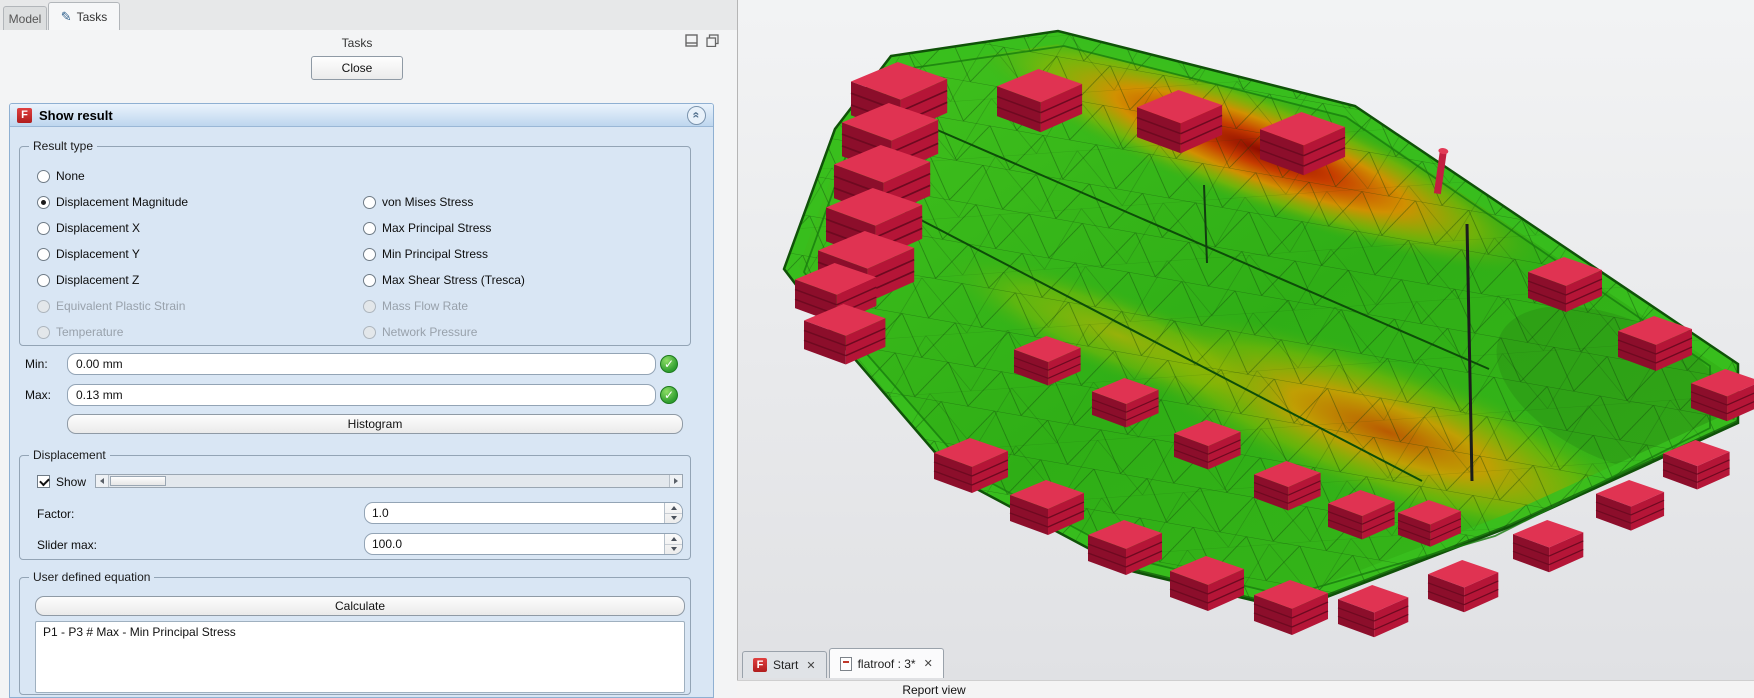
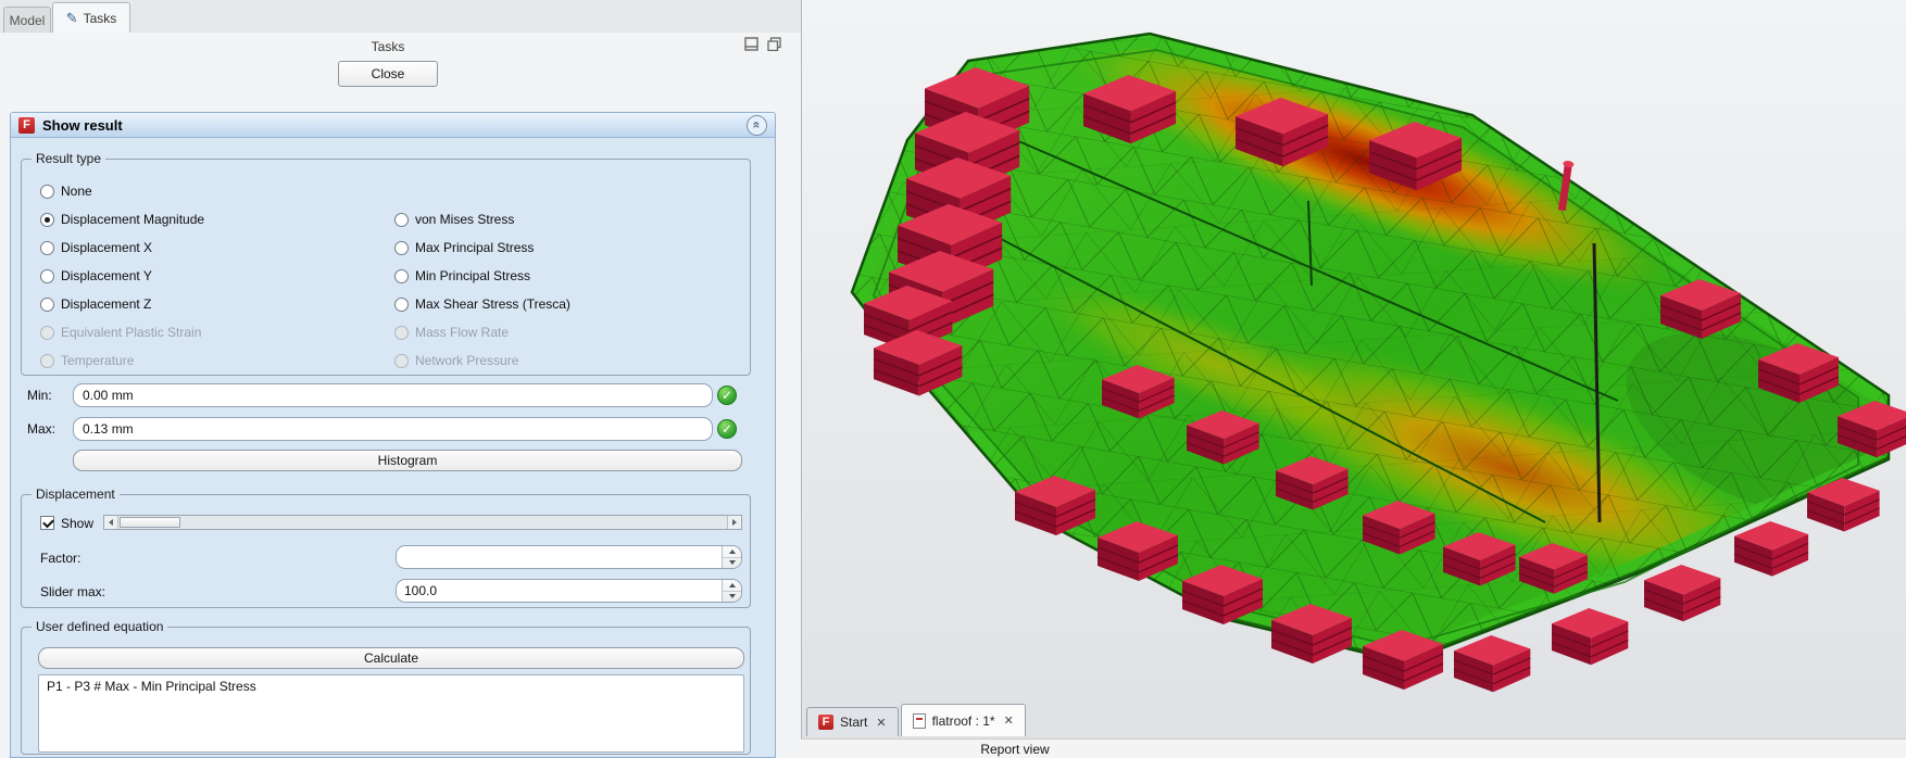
  Model
  ✎
  Tasks
  Tasks
  Close
  F
  Show result
  Result type
  None
  Displacement Magnitude
  Displacement X
  Displacement Y
  Displacement Z
  Equivalent Plastic Strain
  Temperature
  von Mises Stress
  Max Principal Stress
  Min Principal Stress
  Max Shear Stress (Tresca)
  Mass Flow Rate
  Network Pressure
  Min:
  0.00 mm
  ✓
  Max:
  0.13 mm
  ✓
  Histogram
  Displacement
  Show
  Factor:
- 1.0
  Slider max:
  100.0
  User defined equation
  Calculate
  P1 - P3 # Max - Min Principal Stress
  F
  Start
  ✕
- flatroof : 3*
+ flatroof : 1*
  ✕
  Report view
